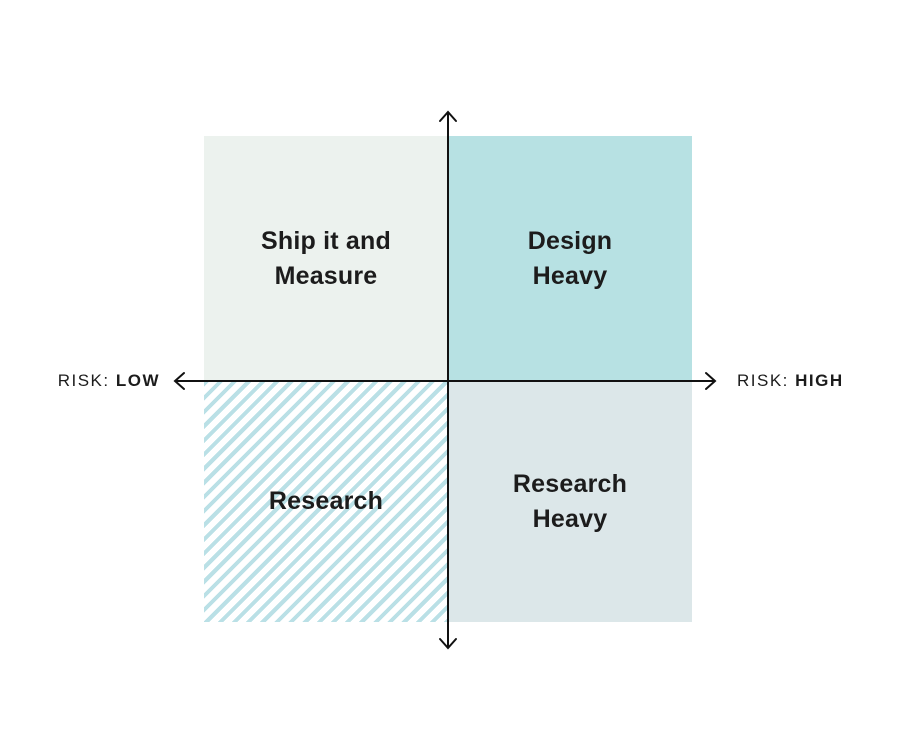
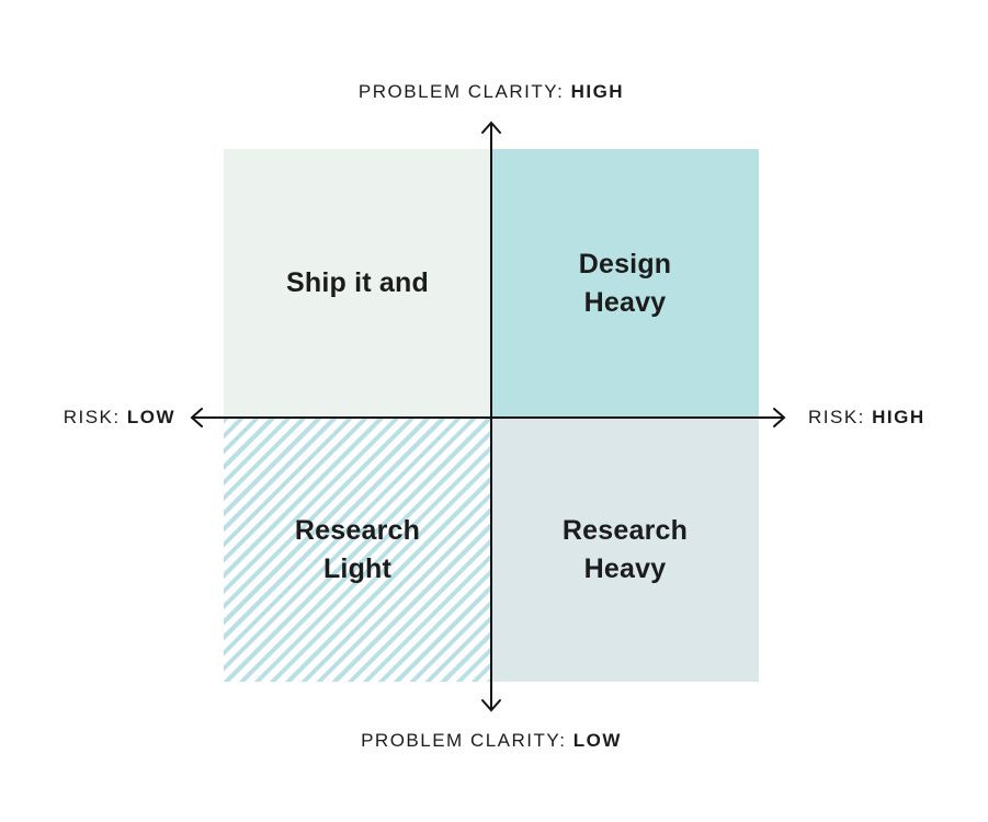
  Ship it and
- Measure
  Design
  Heavy
  Research
+ Light
  Research
  Heavy
+ PROBLEM CLARITY: HIGH
+ PROBLEM CLARITY: LOW
  RISK: LOW
  RISK: HIGH
